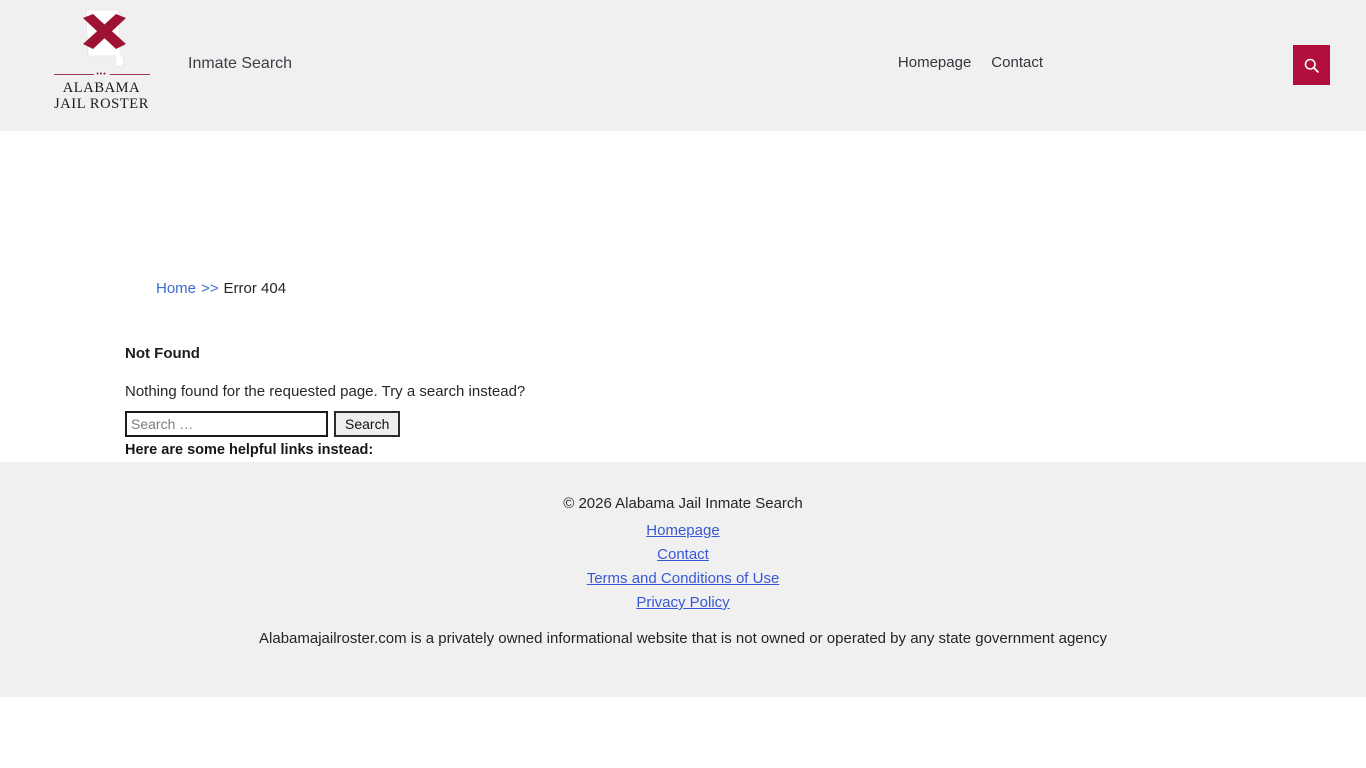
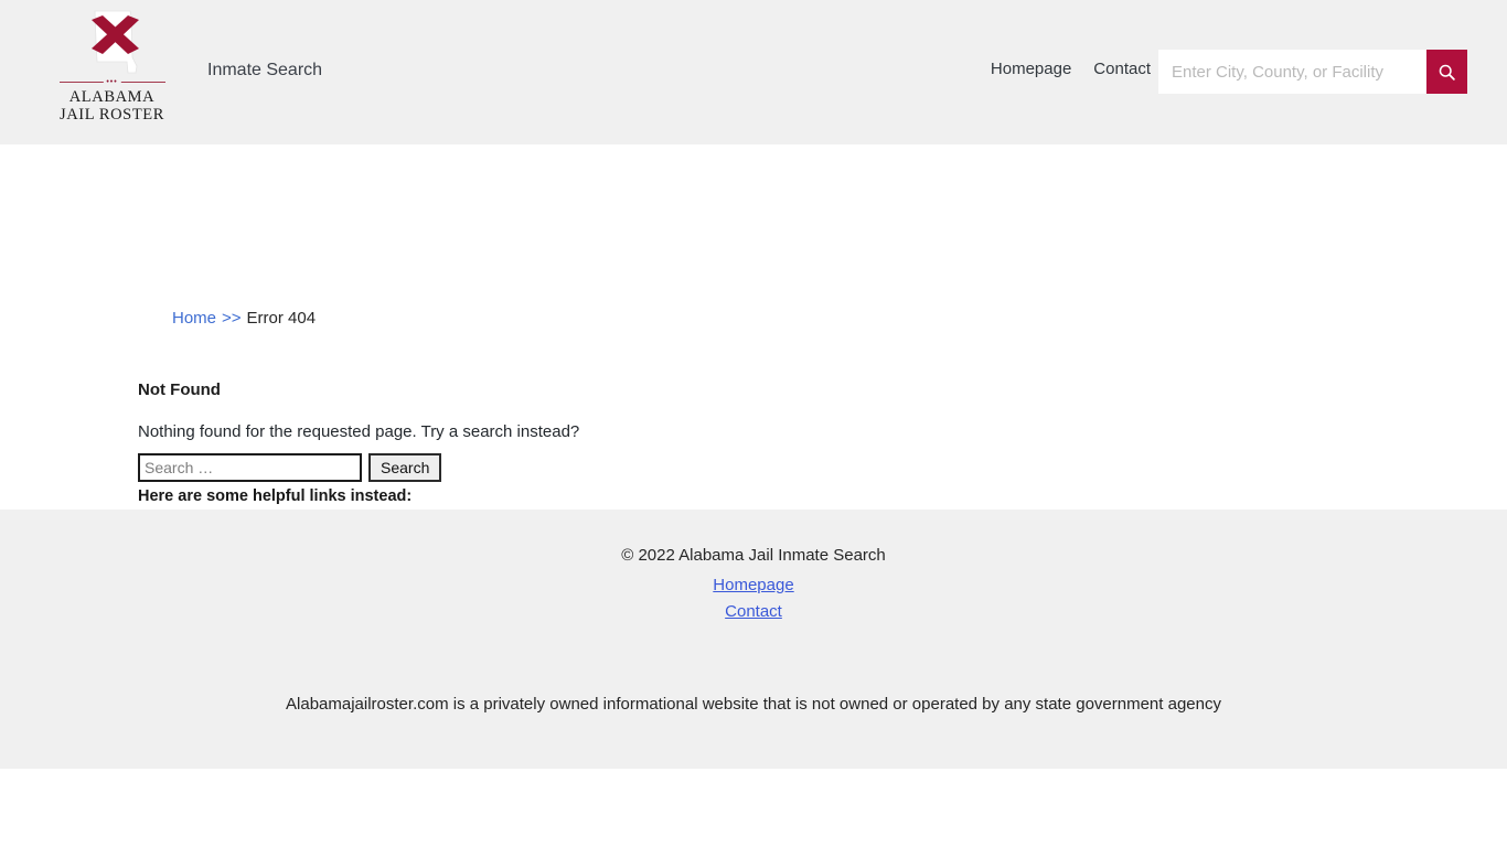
  ALABAMA
  JAIL ROSTER
  Inmate Search
  Homepage
  Contact
+ Enter City, County, or Facility
  Home >> Error 404
  Not Found
  Nothing found for the requested page. Try a search instead?
  Search …
  Search
  Here are some helpful links instead:
- © 2026 Alabama Jail Inmate Search
+ © 2022 Alabama Jail Inmate Search
  Homepage
  Contact
- Terms and Conditions of Use
- Privacy Policy
  Alabamajailroster.com is a privately owned informational website that is not owned or operated by any state government agency
